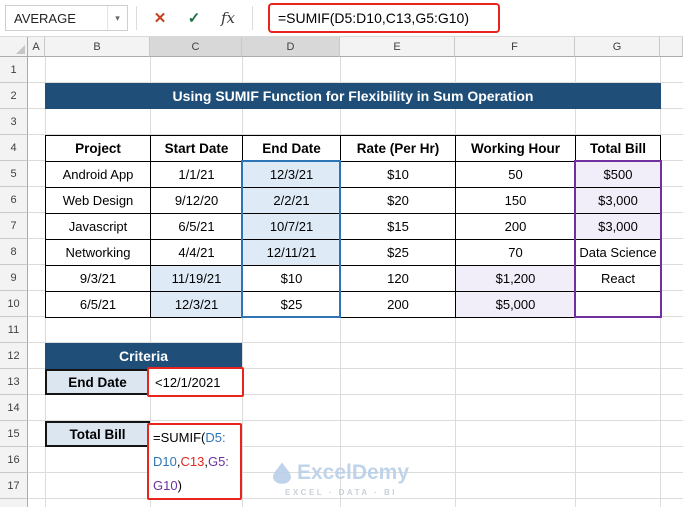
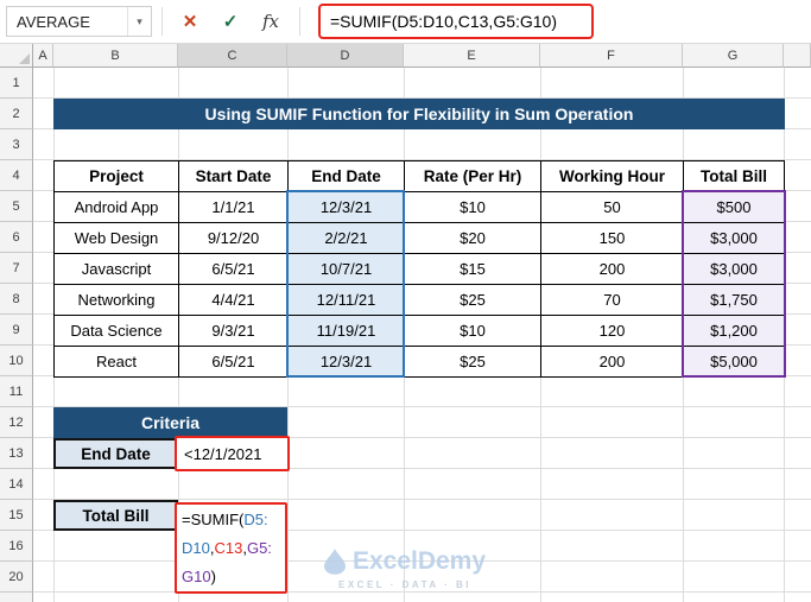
  AVERAGE
  ▾
  ✕
  ✓
  fx
  =SUMIF(D5:D10,C13,G5:G10)
  A
  B
  C
  D
  E
  F
  G
  1
  2
  3
  4
  5
  6
  7
  8
  9
  10
  11
  12
  13
  14
  15
  16
- 17
+ 20
  ExcelDemy
  EXCEL · DATA · BI
  Using SUMIF Function for Flexibility in Sum Operation
  Project
  Start Date
  End Date
  Rate (Per Hr)
  Working Hour
  Total Bill
  Android App
  1/1/21
  12/3/21
  $10
  50
  $500
  Web Design
  9/12/20
  2/2/21
  $20
  150
  $3,000
  Javascript
  6/5/21
  10/7/21
  $15
  200
  $3,000
  Networking
  4/4/21
  12/11/21
  $25
  70
+ $1,750
  Data Science
  9/3/21
  11/19/21
  $10
  120
  $1,200
  React
  6/5/21
  12/3/21
  $25
  200
  $5,000
  Criteria
  End Date
  <12/1/2021
  Total Bill
  =SUMIF(D5:
  D10,C13,G5:
  G10)
